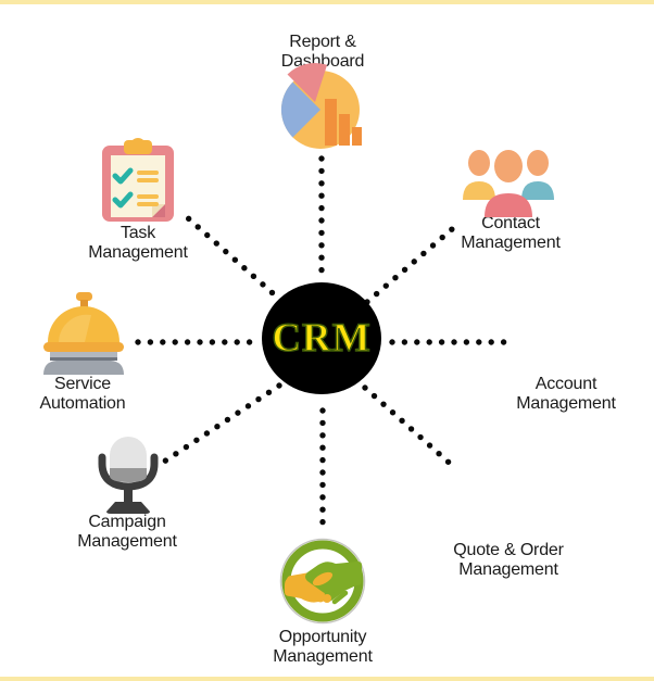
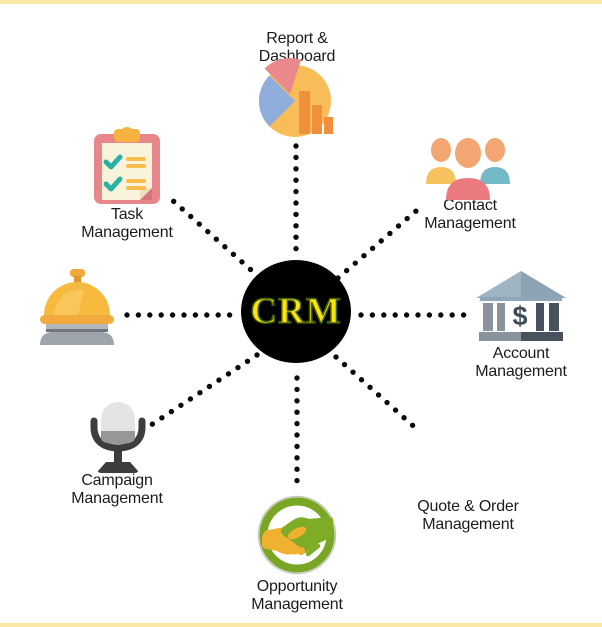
  CRM
  Report &
  Dashboard
  Task
  Management
  Contact
  Management
- Service
- Automation
  Account
  Management
+ $
  Campaign
  Management
  Quote & Order
  Management
  Opportunity
  Management
